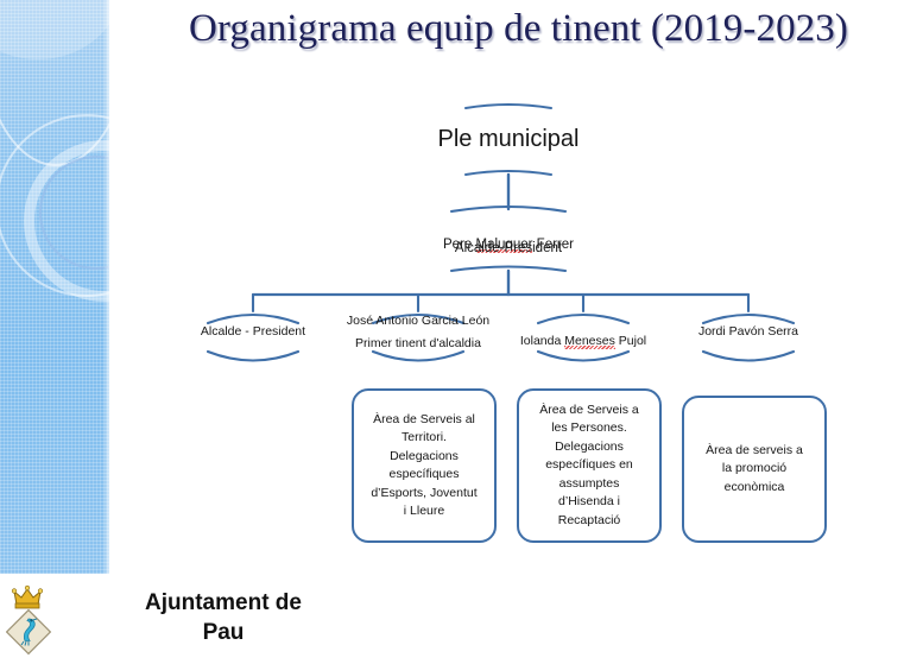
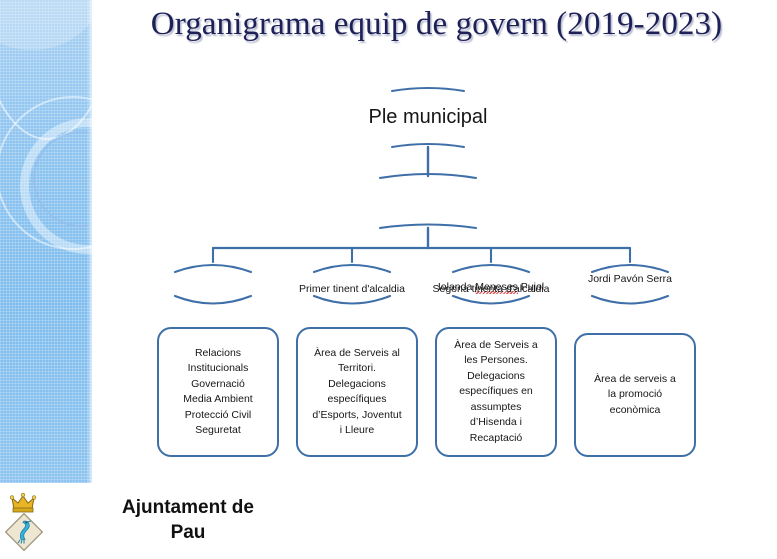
- Organigrama equip de tinent (2019-2023)
+ Organigrama equip de govern (2019-2023)
  Ple municipal
- Pere Maluquer Ferrer
- Alcalde-President
- Alcalde - President
- José Antonio Garcia León
  Primer tinent d'alcaldia
  Iolanda Meneses Pujol
+ Segona tinenta d'alcaldia
  Jordi Pavón Serra
+ Relacions
+ Institucionals
+ Governació
+ Media Ambient
+ Protecció Civil
+ Seguretat
  Àrea de Serveis al
  Territori.
  Delegacions
  específiques
  d’Esports, Joventut
  i Lleure
  Àrea de Serveis a
  les Persones.
  Delegacions
  específiques en
  assumptes
  d’Hisenda i
  Recaptació
  Àrea de serveis a
  la promoció
  econòmica
  Ajuntament de
  Pau
